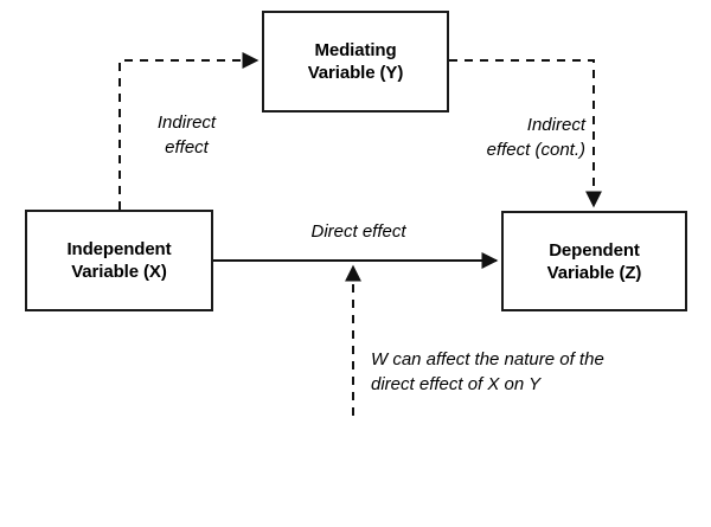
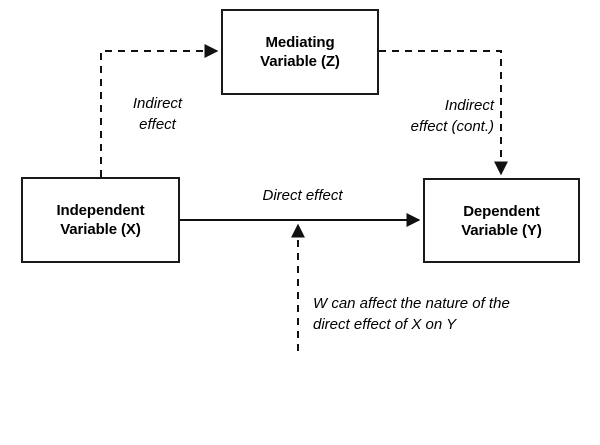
  Mediating
- Variable (Y)
+ Variable (Z)
  Independent
  Variable (X)
  Dependent
- Variable (Z)
+ Variable (Y)
  Indirect
  effect
  Indirect
  effect (cont.)
  Direct effect
  W can affect the nature of the
  direct effect of X on Y
